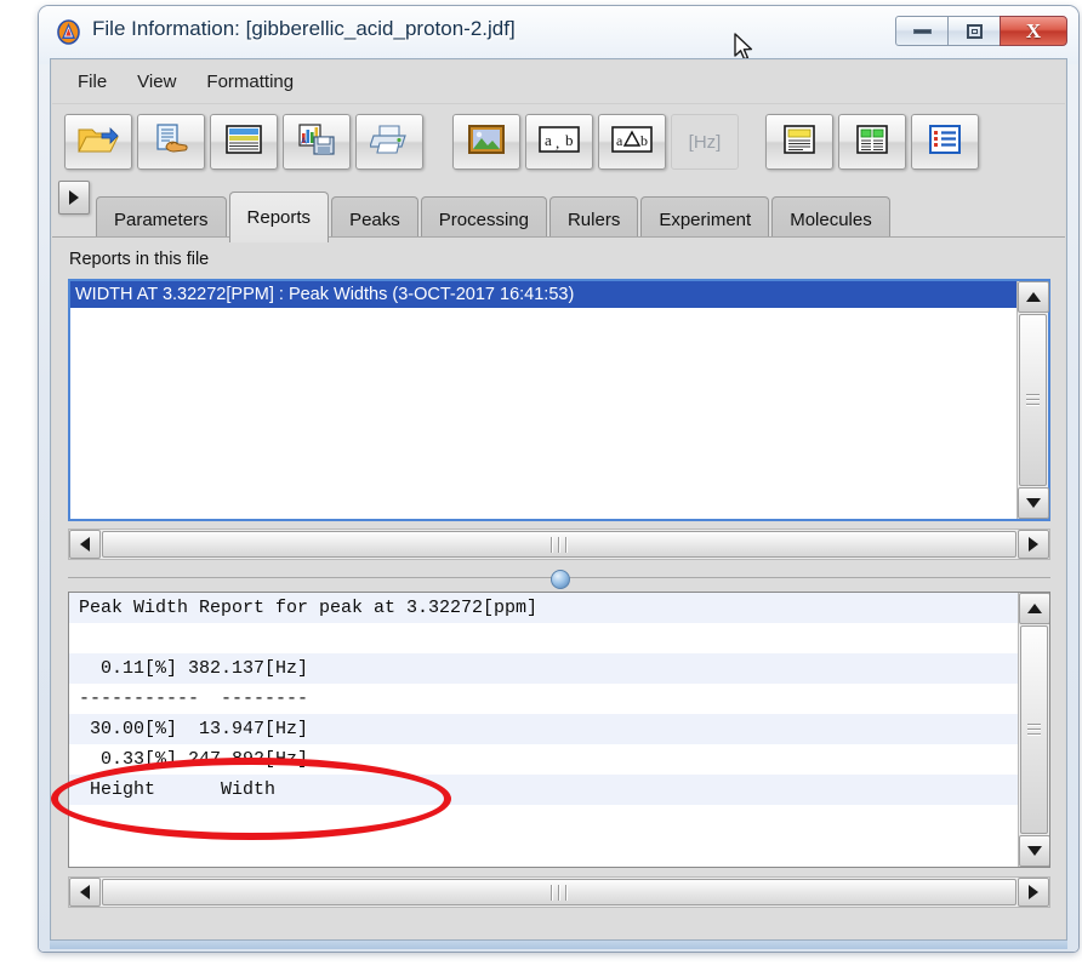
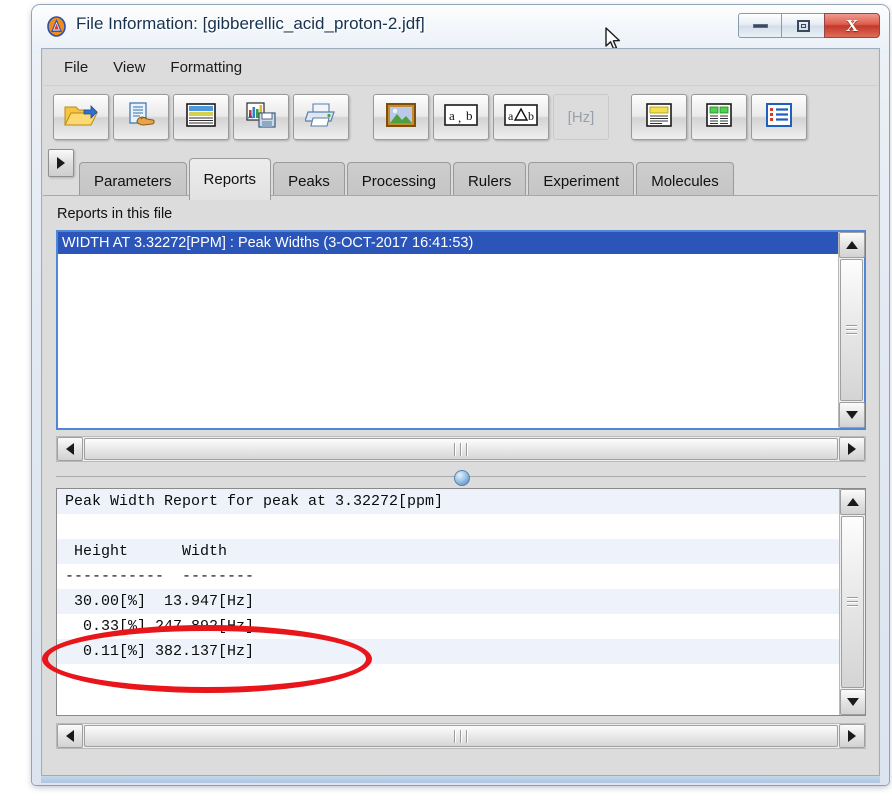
  File Information: [gibberellic_acid_proton-2.jdf]
  X
  File
  View
  Formatting
  a
  ,
  b
  a
  b
  [Hz]
  Parameters
  Reports
  Peaks
  Processing
  Rulers
  Experiment
  Molecules
  Reports in this file
  WIDTH AT 3.32272[PPM] : Peak Widths (3-OCT-2017 16:41:53)
  Peak Width Report for peak at 3.32272[ppm]
- 0.11[%] 382.137[Hz]
+ Height Width
  ----------- --------
  30.00[%] 13.947[Hz]
  0.33[%] 247.892[Hz]
- Height Width
+ 0.11[%] 382.137[Hz]
